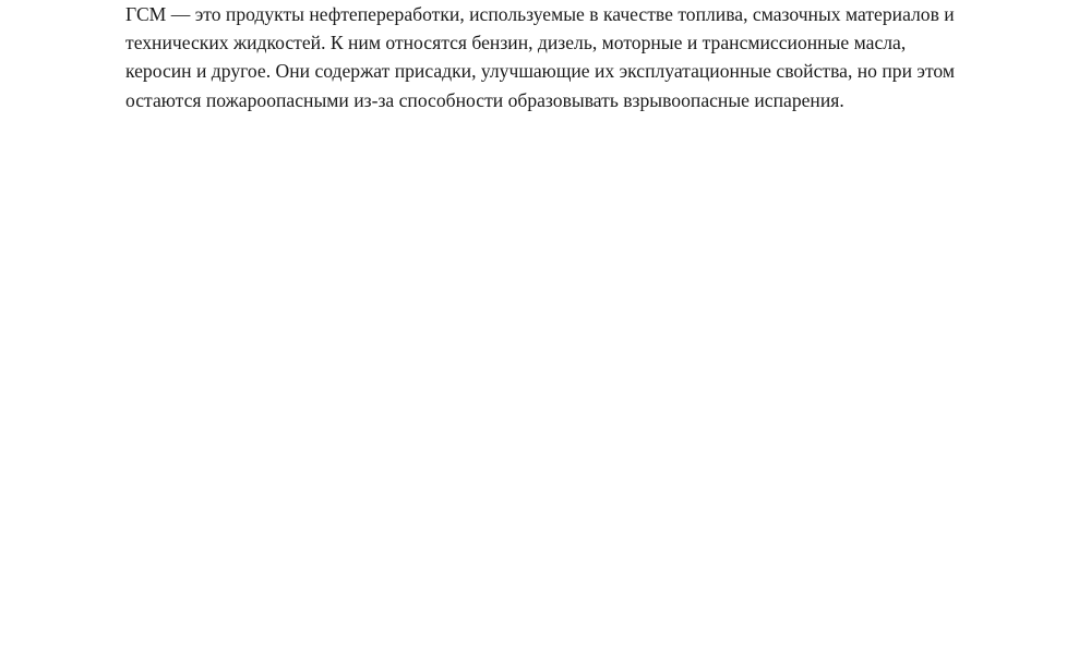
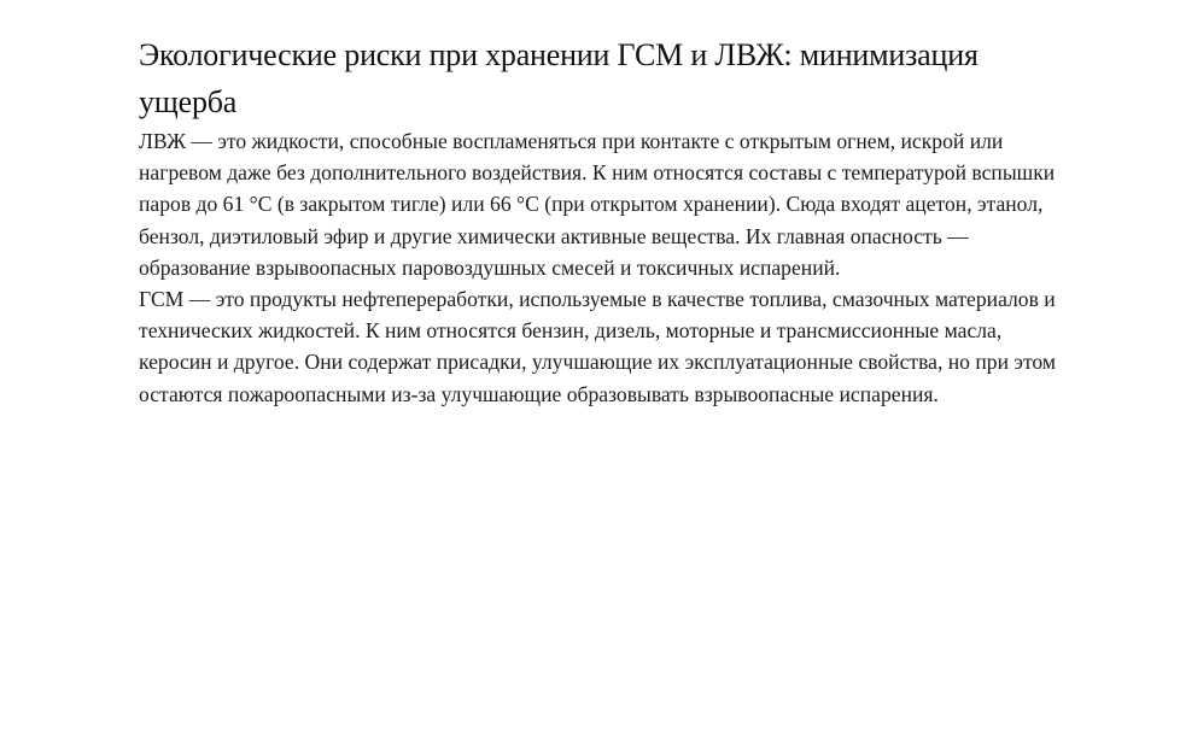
+ Экологические риски при хранении ГСМ и ЛВЖ: минимизация ущерба
+ ЛВЖ — это жидкости, способные воспламеняться при контакте с открытым огнем, искрой или нагревом даже без дополнительного воздействия. К ним относятся составы с температурой вспышки паров до 61 °C (в закрытом тигле) или 66 °C (при открытом хранении). Сюда входят ацетон, этанол, бензол, диэтиловый эфир и другие химически активные вещества. Их главная опасность — образование взрывоопасных паровоздушных смесей и токсичных испарений.
- ГСМ — это продукты нефтепереработки, используемые в качестве топлива, смазочных материалов и технических жидкостей. К ним относятся бензин, дизель, моторные и трансмиссионные масла, керосин и другое. Они содержат присадки, улучшающие их эксплуатационные свойства, но при этом остаются пожароопасными из-за способности образовывать взрывоопасные испарения.
+ ГСМ — это продукты нефтепереработки, используемые в качестве топлива, смазочных материалов и технических жидкостей. К ним относятся бензин, дизель, моторные и трансмиссионные масла, керосин и другое. Они содержат присадки, улучшающие их эксплуатационные свойства, но при этом остаются пожароопасными из-за улучшающие образовывать взрывоопасные испарения.
